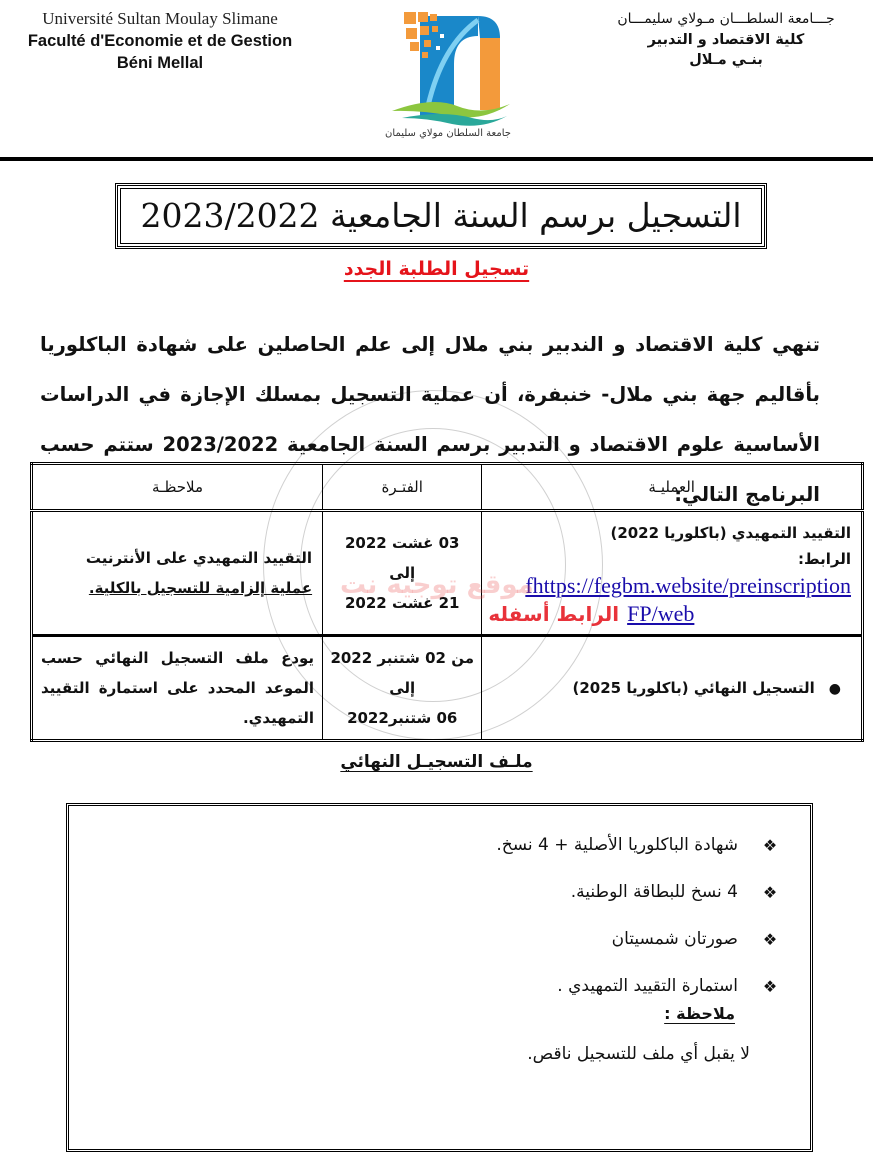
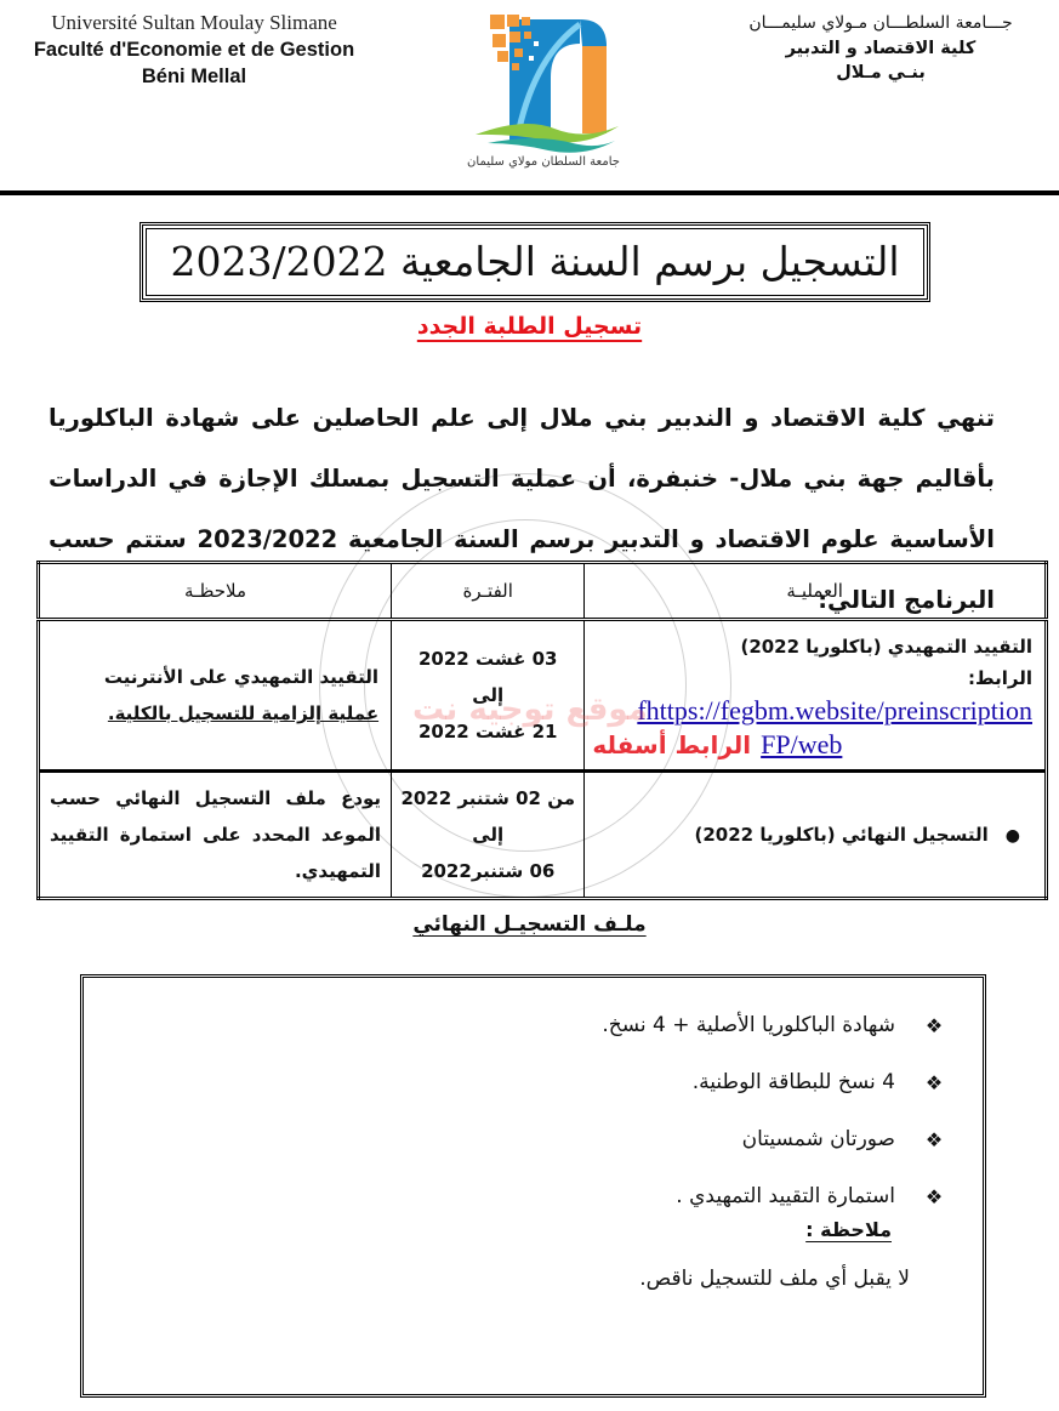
  Université Sultan Moulay Slimane
  Faculté d'Economie et de Gestion
  Béni Mellal
  جامعة السلطان مولاي سليمان
  جـــامعة السلطـــان مـولاي سليمـــان
  كلية الاقتصاد و التدبير
  بنـي مـلال
  التسجيل برسم السنة الجامعية 2023/2022
  تسجيل الطلبة الجدد
  تنهي كلية الاقتصاد و الندبير بني ملال إلى علم الحاصلين على شهادة الباكلوريا بأقاليم جهة بني ملال- خنبفرة، أن عملية التسجيل بمسلك الإجازة في الدراسات الأساسية علوم الاقتصاد و التدبير برسم السنة الجامعية 2023/2022 ستتم حسب البرنامج التالي:
  العمليـة	الفتـرة	ملاحظـة
  التقييد التمهيدي (باكلوريا 2022) الرابط: fhttps://fegbm.website/preinscription الرابط أسفله FP/web	03 غشت 2022 إلى 21 غشت 2022	التقييد التمهيدي على الأنترنيت عملية إلزامية للتسجيل بالكلية.
- ●التسجيل النهائي (باكلوريا 2025)	من 02 شتنبر 2022 إلى 06 شتنبر2022	يودع ملف التسجيل النهائي حسب الموعد المحدد على استمارة التقييد التمهيدي.
+ ●التسجيل النهائي (باكلوريا 2022)	من 02 شتنبر 2022 إلى 06 شتنبر2022	يودع ملف التسجيل النهائي حسب الموعد المحدد على استمارة التقييد التمهيدي.
  موقع توجيه نت
  ملـف التسجيـل النهائي
  ❖
  شهادة الباكلوريا الأصلية + 4 نسخ.
  ❖
  4 نسخ للبطاقة الوطنية.
  ❖
  صورتان شمسيتان
  ❖
  استمارة التقييد التمهيدي .
  ملاحظة :
  لا يقبل أي ملف للتسجيل ناقص.
